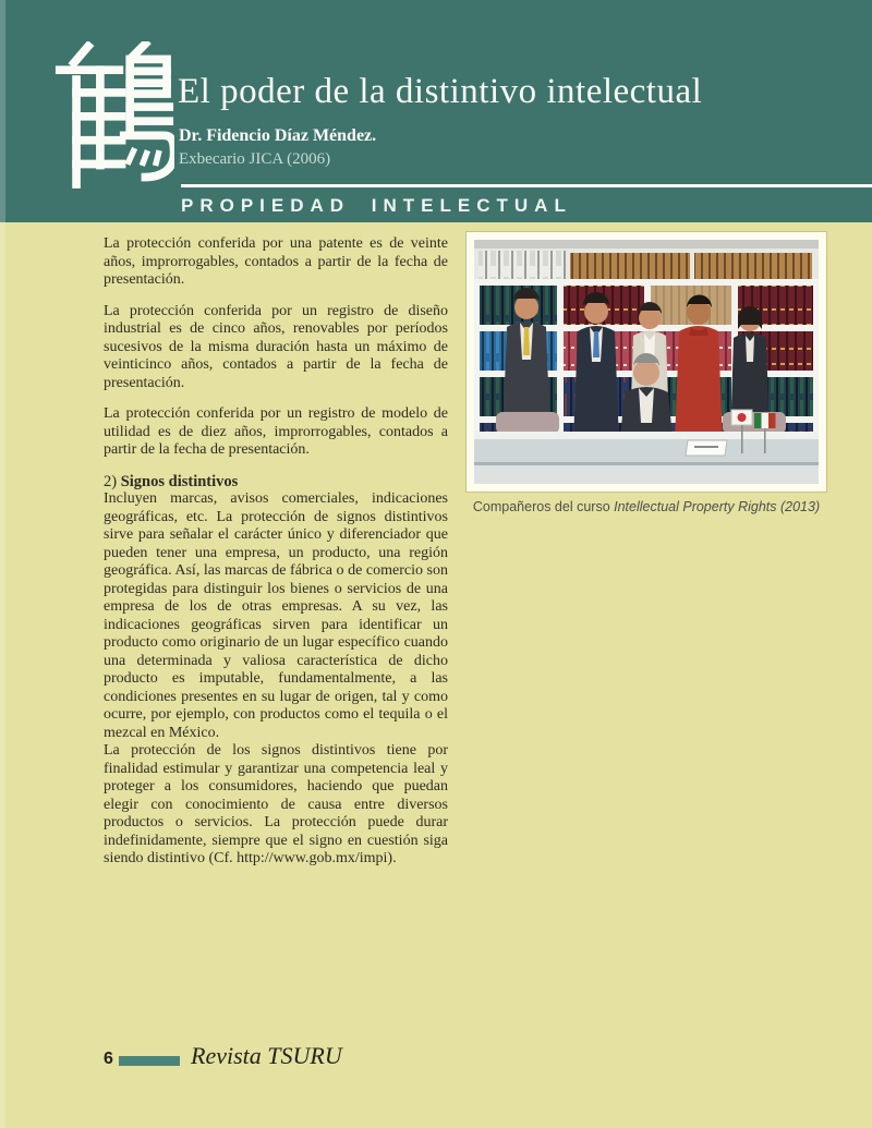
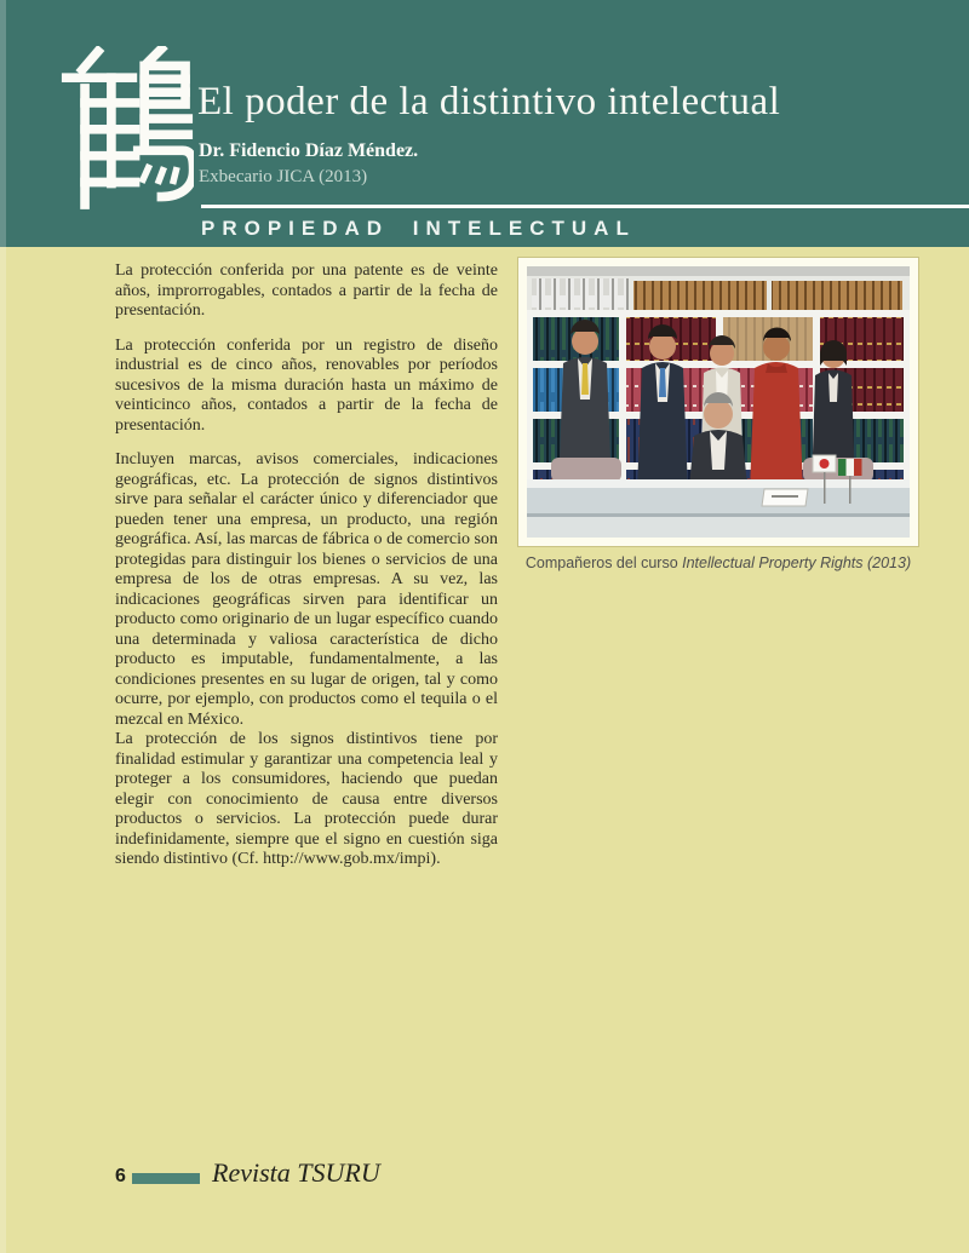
  El poder de la distintivo intelectual
  Dr. Fidencio Díaz Méndez.
- Exbecario JICA (2006)
+ Exbecario JICA (2013)
  PROPIEDAD INTELECTUAL
  La protección conferida por una patente es de veinte años, improrrogables, contados a partir de la fecha de presentación.
  La protección conferida por un registro de diseño industrial es de cinco años, renovables por períodos sucesivos de la misma duración hasta un máximo de veinticinco años, contados a partir de la fecha de presentación.
- La protección conferida por un registro de modelo de utilidad es de diez años, improrrogables, contados a partir de la fecha de presentación.
- 2) Signos distintivos
  Incluyen marcas, avisos comerciales, indicaciones geográficas, etc. La protección de signos distintivos sirve para señalar el carácter único y diferenciador que pueden tener una empresa, un producto, una región geográfica. Así, las marcas de fábrica o de comercio son protegidas para distinguir los bienes o servicios de una empresa de los de otras empresas. A su vez, las indicaciones geográficas sirven para identificar un producto como originario de un lugar específico cuando una determinada y valiosa característica de dicho producto es imputable, fundamentalmente, a las condiciones presentes en su lugar de origen, tal y como ocurre, por ejemplo, con productos como el tequila o el mezcal en México.
  La protección de los signos distintivos tiene por finalidad estimular y garantizar una competencia leal y proteger a los consumidores, haciendo que puedan elegir con conocimiento de causa entre diversos productos o servicios. La protección puede durar indefinidamente, siempre que el signo en cuestión siga siendo distintivo (Cf. http://www.gob.mx/impi).
  Compañeros del curso Intellectual Property Rights (2013)
  6
  Revista TSURU
